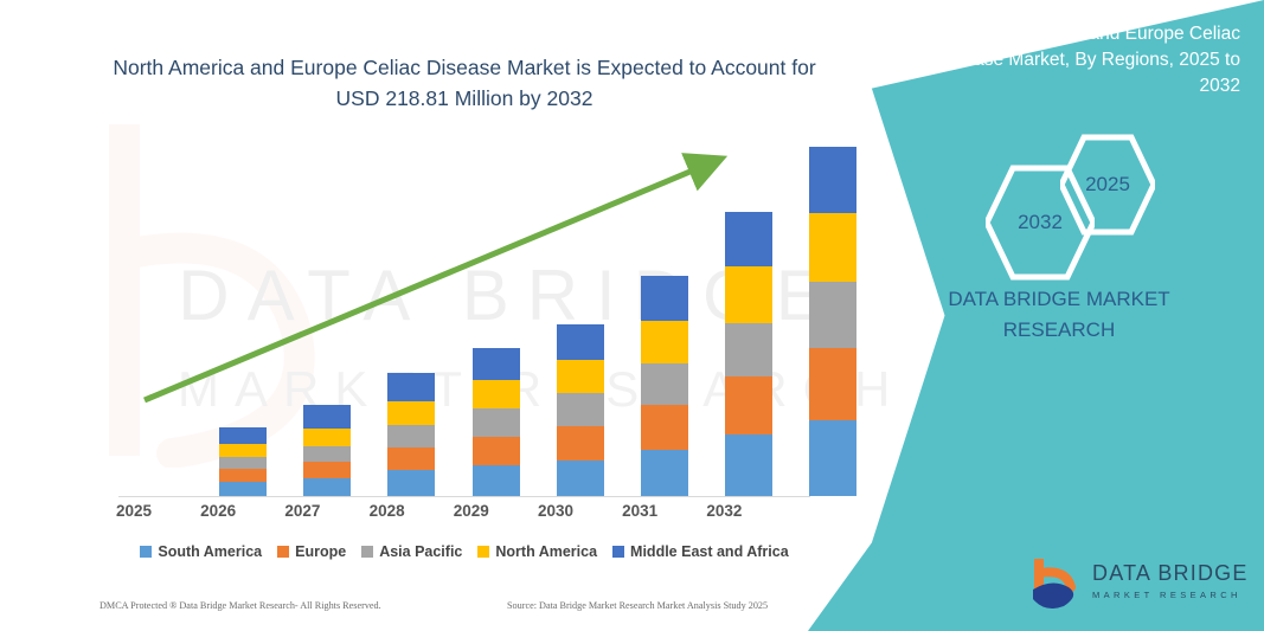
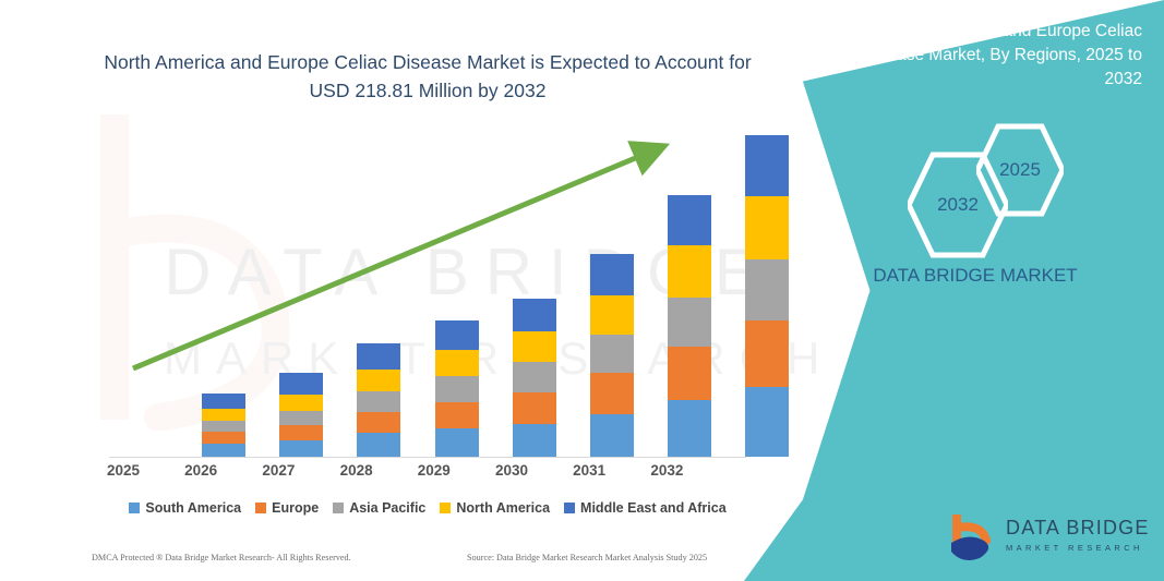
  DAT BRIE
  North America and Europe Celiac Disease Market is Expected to Account for USD 218.81 Million by 2032
  2025
  2026
  2027
  2028
  2029
  2030
  2031
  2032
  South America
  Europe
  Asia Pacific
  North America
  Middle East and Africa
  North America and Europe Celiac Disease Market, By Regions, 2025 to 2032
  2032
  2025
  DATA BRIDGE MARKET
- RESEARCH
  DATA BRIDGE
  MARKET RESEARCH
  DMCA Protected ® Data Bridge Market Research- All Rights Reserved.
  Source: Data Bridge Market Research Market Analysis Study 2025
